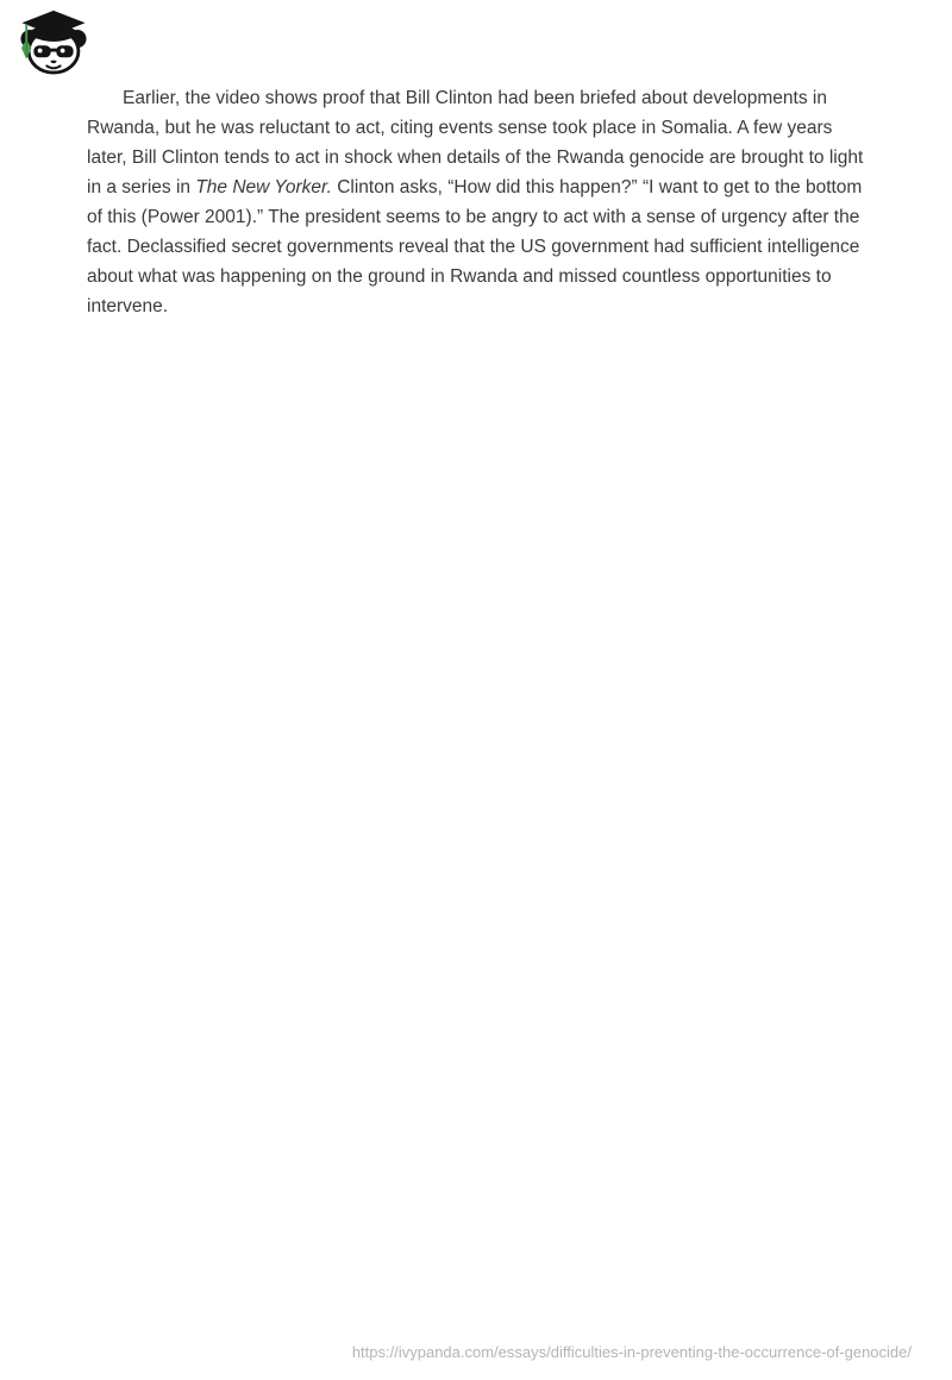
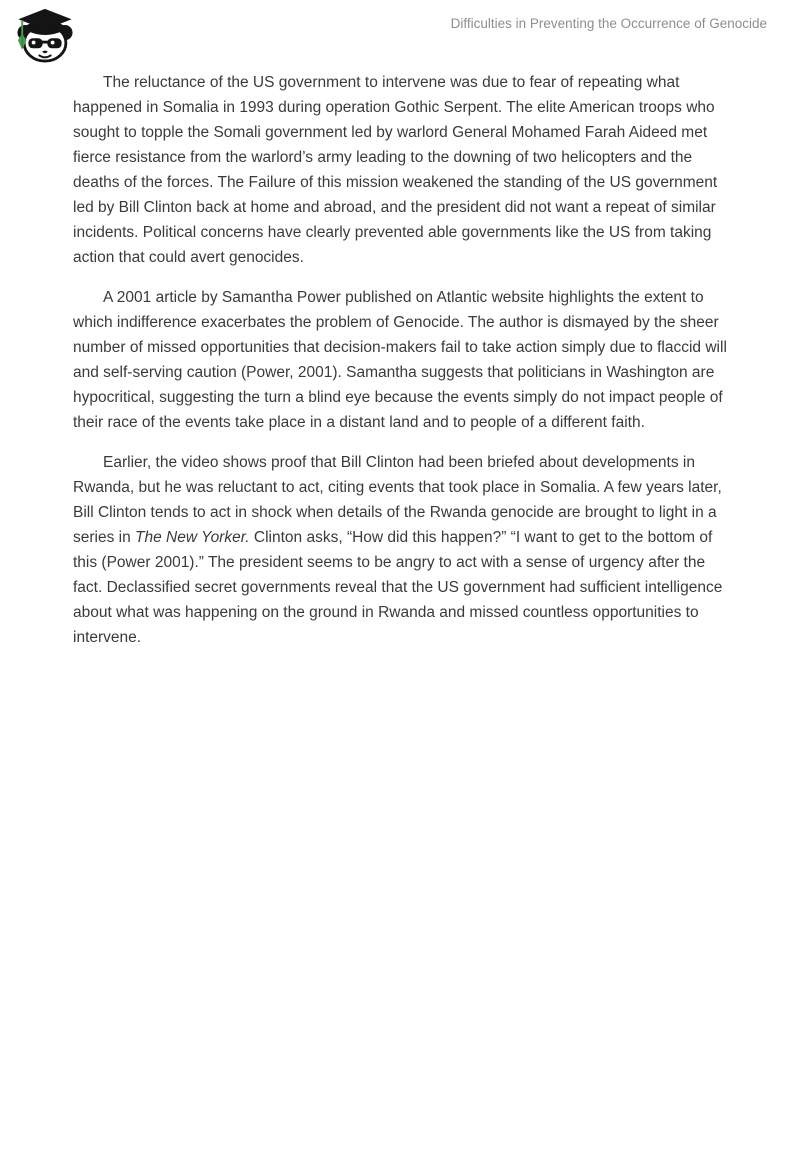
+ Difficulties in Preventing the Occurrence of Genocide
+ The reluctance of the US government to intervene was due to fear of repeating what happened in Somalia in 1993 during operation Gothic Serpent. The elite American troops who sought to topple the Somali government led by warlord General Mohamed Farah Aideed met fierce resistance from the warlord’s army leading to the downing of two helicopters and the deaths of the forces. The Failure of this mission weakened the standing of the US government led by Bill Clinton back at home and abroad, and the president did not want a repeat of similar incidents. Political concerns have clearly prevented able governments like the US from taking action that could avert genocides.
+ A 2001 article by Samantha Power published on Atlantic website highlights the extent to which indifference exacerbates the problem of Genocide. The author is dismayed by the sheer number of missed opportunities that decision-makers fail to take action simply due to flaccid will and self-serving caution (Power, 2001). Samantha suggests that politicians in Washington are hypocritical, suggesting the turn a blind eye because the events simply do not impact people of their race of the events take place in a distant land and to people of a different faith.
- Earlier, the video shows proof that Bill Clinton had been briefed about developments in Rwanda, but he was reluctant to act, citing events sense took place in Somalia. A few years later, Bill Clinton tends to act in shock when details of the Rwanda genocide are brought to light in a series in The New Yorker. Clinton asks, “How did this happen?” “I want to get to the bottom of this (Power 2001).” The president seems to be angry to act with a sense of urgency after the fact. Declassified secret governments reveal that the US government had sufficient intelligence about what was happening on the ground in Rwanda and missed countless opportunities to intervene.
+ Earlier, the video shows proof that Bill Clinton had been briefed about developments in Rwanda, but he was reluctant to act, citing events that took place in Somalia. A few years later, Bill Clinton tends to act in shock when details of the Rwanda genocide are brought to light in a series in The New Yorker. Clinton asks, “How did this happen?” “I want to get to the bottom of this (Power 2001).” The president seems to be angry to act with a sense of urgency after the fact. Declassified secret governments reveal that the US government had sufficient intelligence about what was happening on the ground in Rwanda and missed countless opportunities to intervene.
- https://ivypanda.com/essays/difficulties-in-preventing-the-occurrence-of-genocide/
